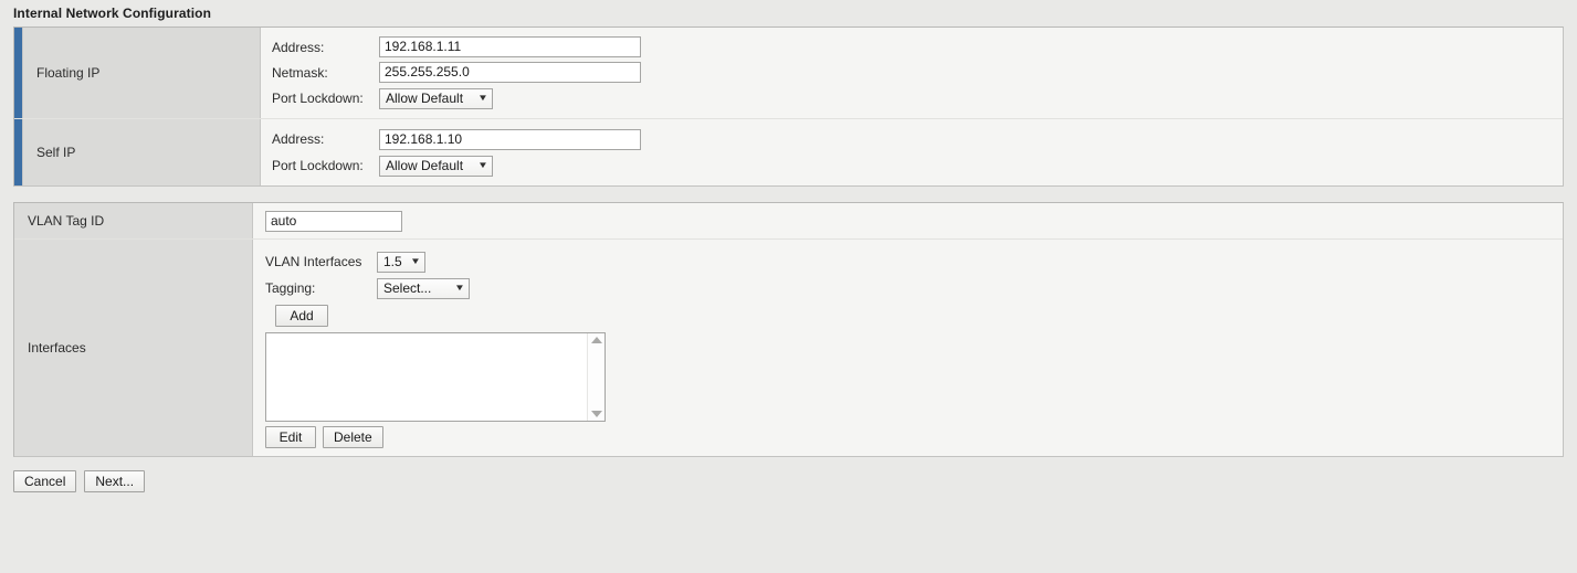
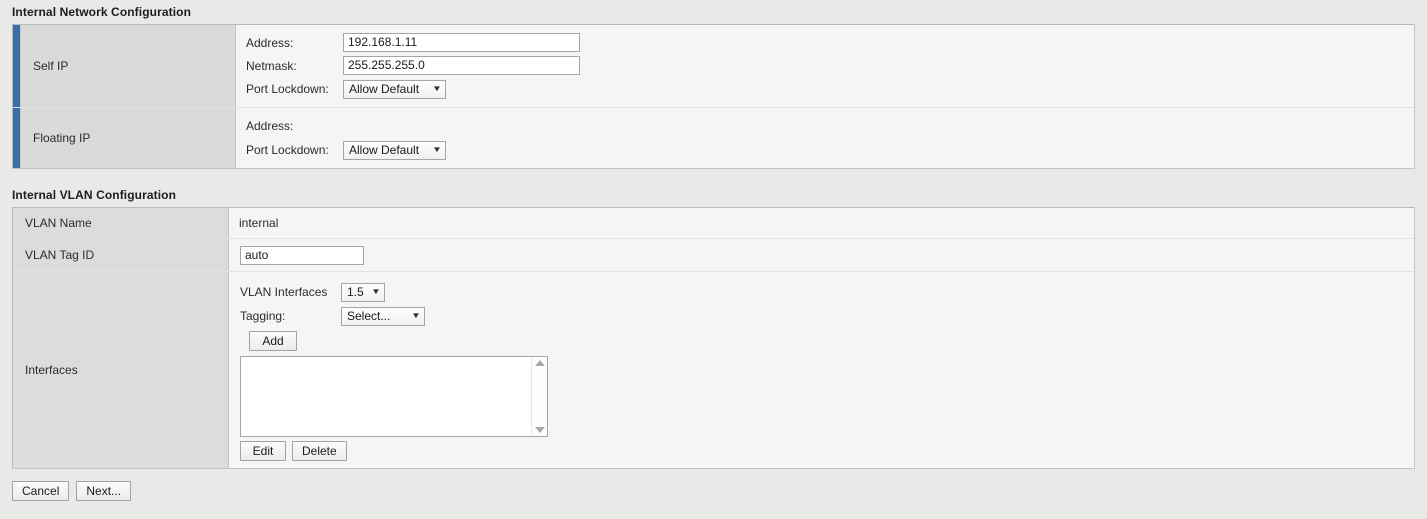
  Internal Network Configuration
- Floating IP
+ Self IP
  Address:
  192.168.1.11
  Netmask:
  255.255.255.0
  Port Lockdown:
  Allow Default
  ▼
- Self IP
+ Floating IP
  Address:
- 192.168.1.10
  Port Lockdown:
  Allow Default
  ▼
+ Internal VLAN Configuration
+ VLAN Name
+ internal
  VLAN Tag ID
  auto
  Interfaces
  VLAN Interfaces
  1.5
  ▼
  Tagging:
  Select...
  ▼
  Add
  Edit
  Delete
  Cancel
  Next...
